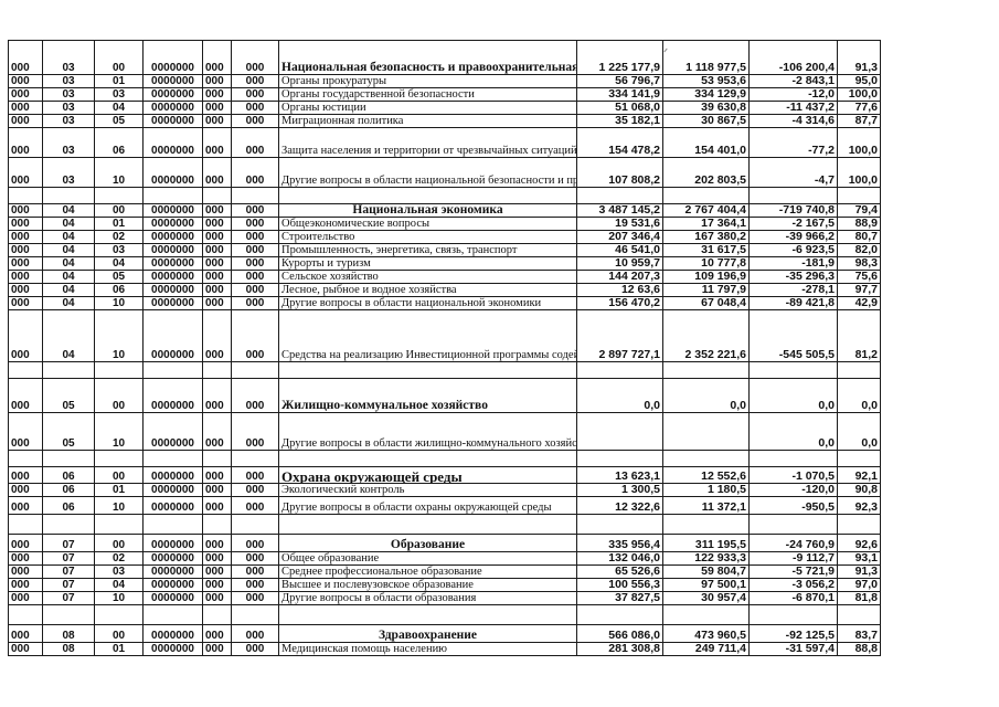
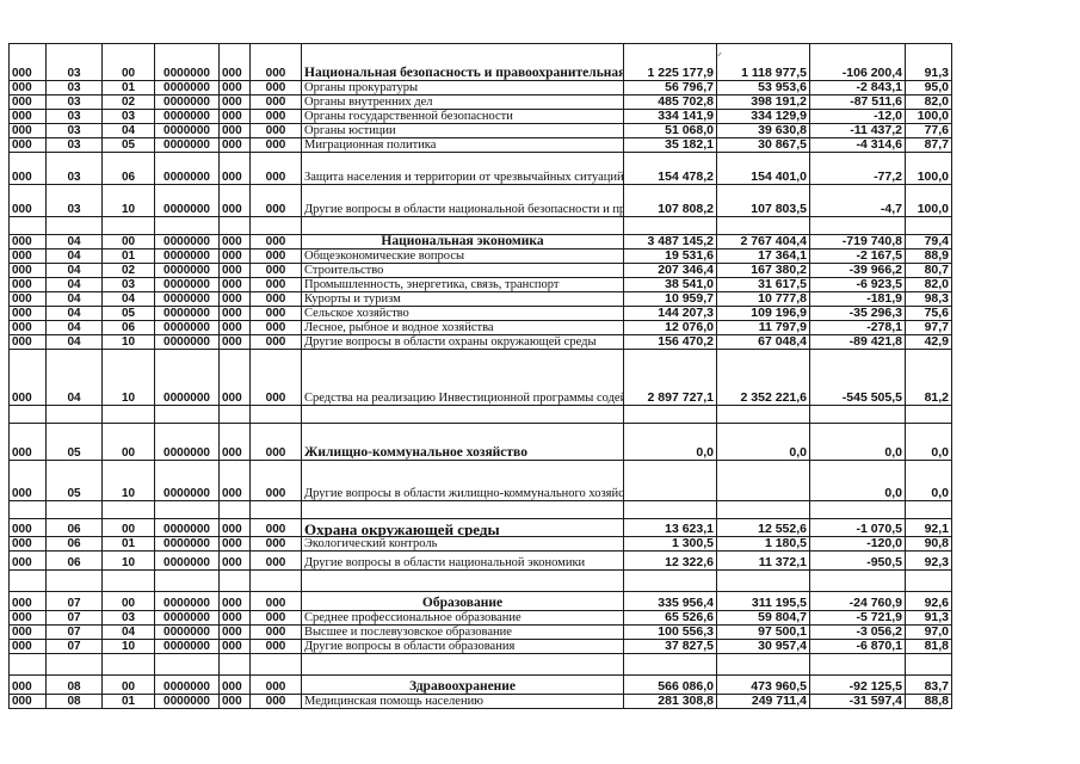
  000	03	00	0000000	000	000	Национальная безопасность и правоохранительная	1 225 177,9	1 118 977,5	-106 200,4	91,3
  000	03	01	0000000	000	000	Органы прокуратуры	56 796,7	53 953,6	-2 843,1	95,0
+ 000	03	02	0000000	000	000	Органы внутренних дел	485 702,8	398 191,2	-87 511,6	82,0
  000	03	03	0000000	000	000	Органы государственной безопасности	334 141,9	334 129,9	-12,0	100,0
  000	03	04	0000000	000	000	Органы юстиции	51 068,0	39 630,8	-11 437,2	77,6
  000	03	05	0000000	000	000	Миграционная политика	35 182,1	30 867,5	-4 314,6	87,7
  000	03	06	0000000	000	000	Защита населения и территории от чрезвычайных ситуаций	154 478,2	154 401,0	-77,2	100,0
- 000	03	10	0000000	000	000	Другие вопросы в области национальной безопасности и пр	107 808,2	202 803,5	-4,7	100,0
+ 000	03	10	0000000	000	000	Другие вопросы в области национальной безопасности и пр	107 808,2	107 803,5	-4,7	100,0
  000	04	00	0000000	000	000	Национальная экономика	3 487 145,2	2 767 404,4	-719 740,8	79,4
  000	04	01	0000000	000	000	Общеэкономические вопросы	19 531,6	17 364,1	-2 167,5	88,9
  000	04	02	0000000	000	000	Строительство	207 346,4	167 380,2	-39 966,2	80,7
- 000	04	03	0000000	000	000	Промышленность, энергетика, связь, транспорт	46 541,0	31 617,5	-6 923,5	82,0
+ 000	04	03	0000000	000	000	Промышленность, энергетика, связь, транспорт	38 541,0	31 617,5	-6 923,5	82,0
  000	04	04	0000000	000	000	Курорты и туризм	10 959,7	10 777,8	-181,9	98,3
  000	04	05	0000000	000	000	Сельское хозяйство	144 207,3	109 196,9	-35 296,3	75,6
- 000	04	06	0000000	000	000	Лесное, рыбное и водное хозяйства	12 63,6	11 797,9	-278,1	97,7
+ 000	04	06	0000000	000	000	Лесное, рыбное и водное хозяйства	12 076,0	11 797,9	-278,1	97,7
- 000	04	10	0000000	000	000	Другие вопросы в области национальной экономики	156 470,2	67 048,4	-89 421,8	42,9
+ 000	04	10	0000000	000	000	Другие вопросы в области охраны окружающей среды	156 470,2	67 048,4	-89 421,8	42,9
  000	05	00	0000000	000	000	Жилищно-коммунальное хозяйство	0,0	0,0	0,0	0,0
  000	05	10	0000000	000	000	Другие вопросы в области жилищно-коммунального хозяйс			0,0	0,0
  000	06	00	0000000	000	000	Охрана окружающей среды	13 623,1	12 552,6	-1 070,5	92,1
  000	06	01	0000000	000	000	Экологический контроль	1 300,5	1 180,5	-120,0	90,8
- 000	06	10	0000000	000	000	Другие вопросы в области охраны окружающей среды	12 322,6	11 372,1	-950,5	92,3
+ 000	06	10	0000000	000	000	Другие вопросы в области национальной экономики	12 322,6	11 372,1	-950,5	92,3
  000	07	00	0000000	000	000	Образование	335 956,4	311 195,5	-24 760,9	92,6
- 000	07	02	0000000	000	000	Общее образование	132 046,0	122 933,3	-9 112,7	93,1
  000	07	03	0000000	000	000	Среднее профессиональное образование	65 526,6	59 804,7	-5 721,9	91,3
  000	07	04	0000000	000	000	Высшее и послевузовское образование	100 556,3	97 500,1	-3 056,2	97,0
  000	07	10	0000000	000	000	Другие вопросы в области образования	37 827,5	30 957,4	-6 870,1	81,8
  000	08	00	0000000	000	000	Здравоохранение	566 086,0	473 960,5	-92 125,5	83,7
  000	08	01	0000000	000	000	Медицинская помощь населению	281 308,8	249 711,4	-31 597,4	88,8
